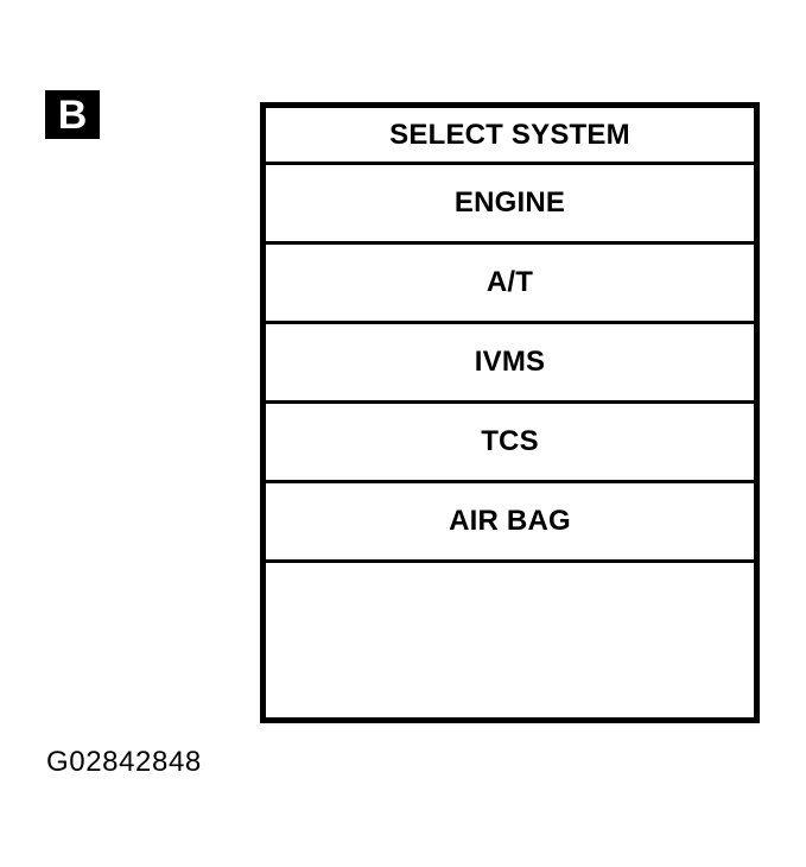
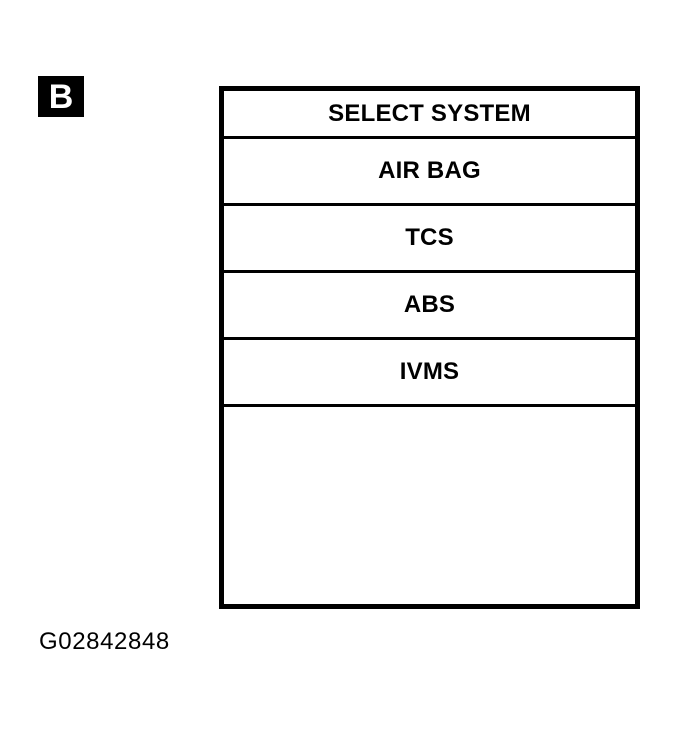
  B
  SELECT SYSTEM
- ENGINE
- A/T
- IVMS
+ AIR BAG
  TCS
+ ABS
- AIR BAG
+ IVMS
  G02842848
